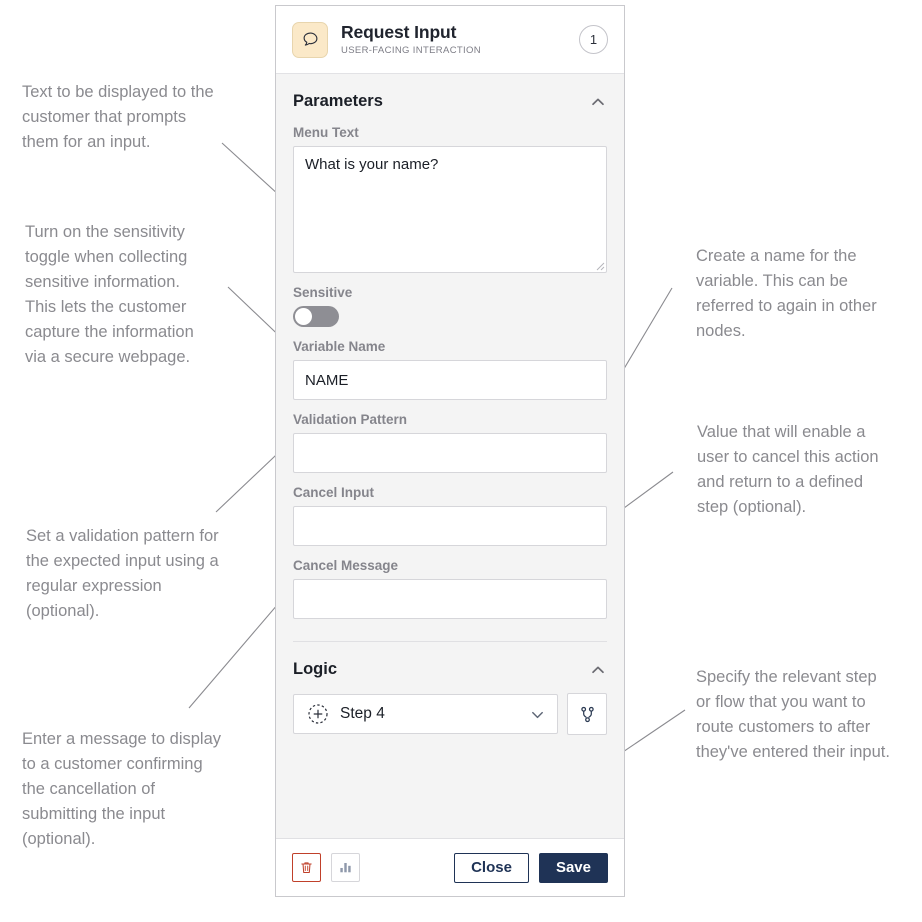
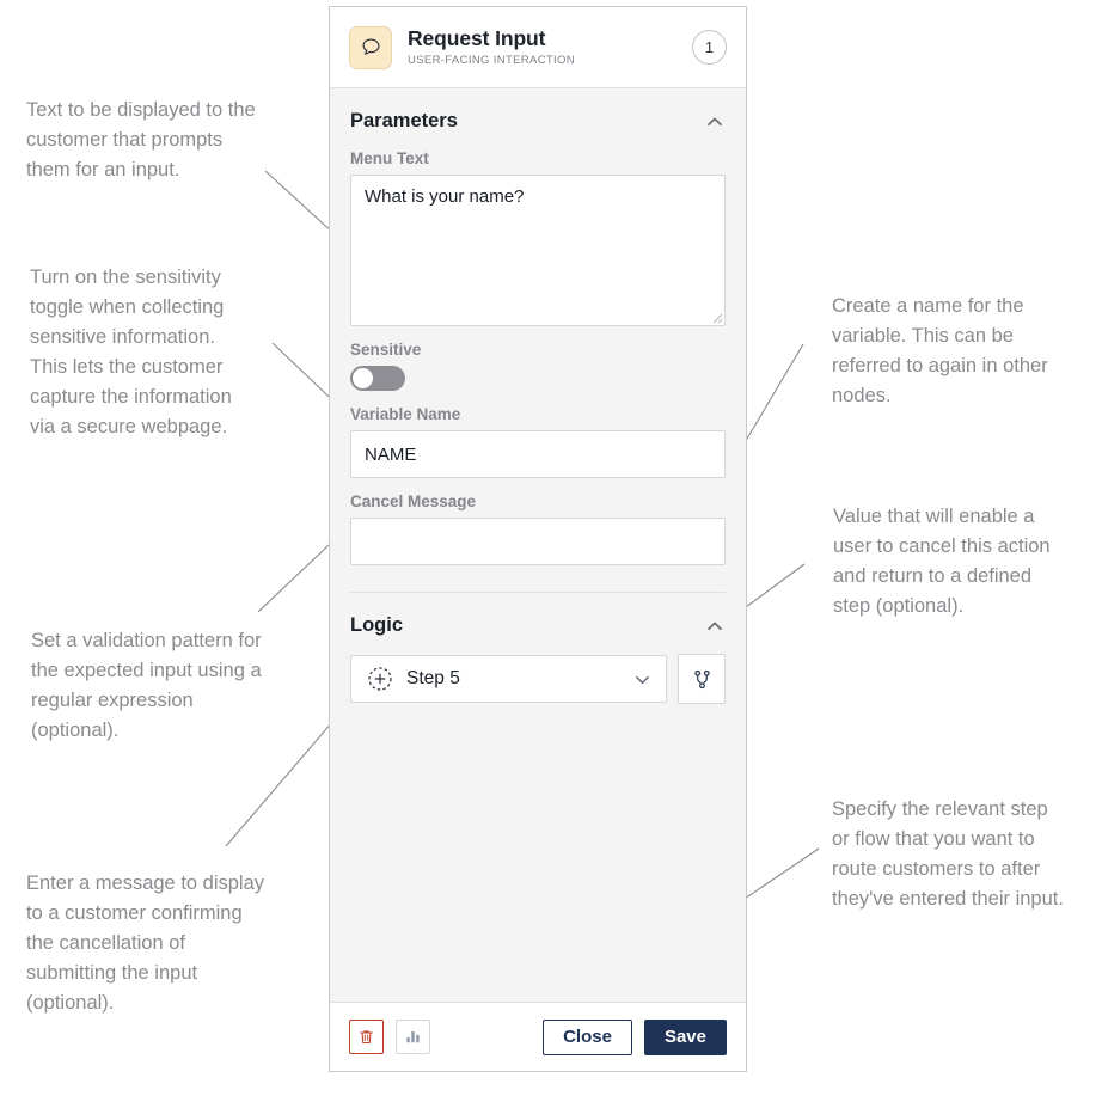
  Text to be displayed to the
  customer that prompts
  them for an input.
  Turn on the sensitivity
  toggle when collecting
  sensitive information.
  This lets the customer
  capture the information
  via a secure webpage.
  Set a validation pattern for
  the expected input using a
  regular expression
  (optional).
  Enter a message to display
  to a customer confirming
  the cancellation of
  submitting the input
  (optional).
  Create a name for the
  variable. This can be
  referred to again in other
  nodes.
  Value that will enable a
  user to cancel this action
  and return to a defined
  step (optional).
  Specify the relevant step
  or flow that you want to
  route customers to after
  they've entered their input.
  Request Input
  USER-FACING INTERACTION
  1
  Parameters
  Menu Text
  What is your name?
  Sensitive
  Variable Name
  NAME
- Validation Pattern
- Cancel Input
  Cancel Message
  Logic
- Step 4
+ Step 5
  Close
  Save
